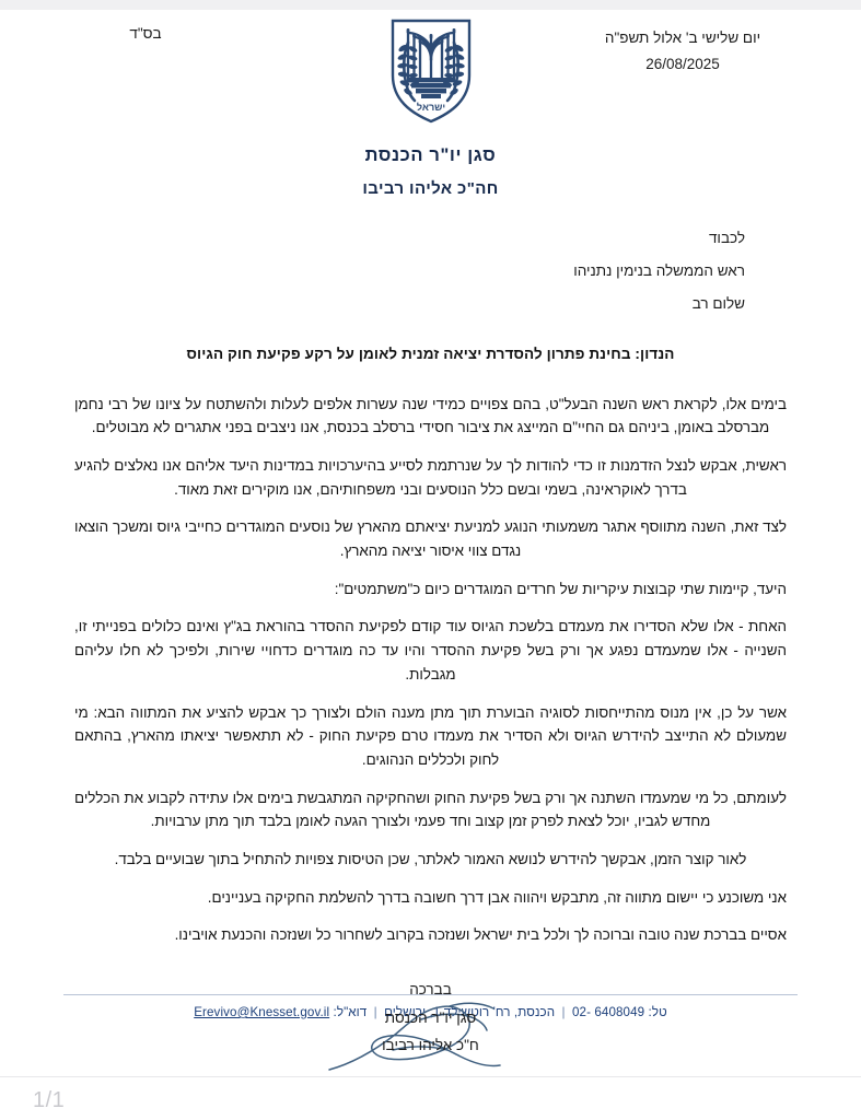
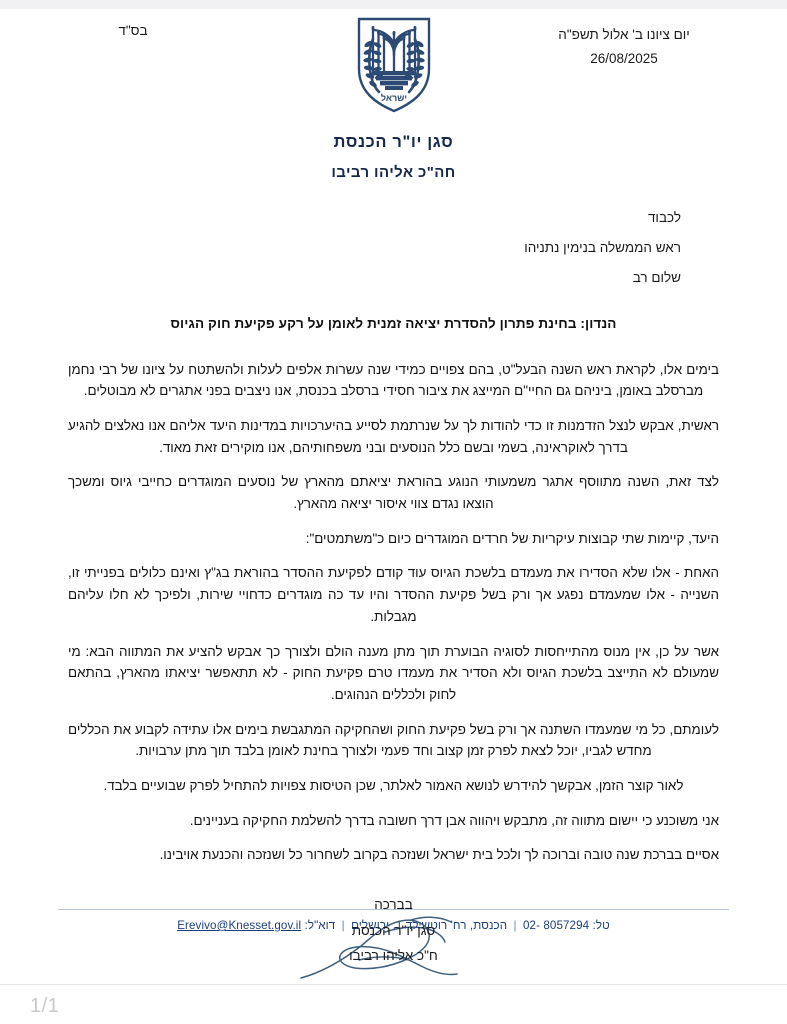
- יום שלישי ב' אלול תשפ"ה
+ יום ציונו ב' אלול תשפ"ה
  26/08/2025
  בס"ד
  ישראל
  סגן יו"ר הכנסת
  חה"כ אליהו רביבו
  לכבוד
  ראש הממשלה בנימין נתניהו
  שלום רב
  הנדון: בחינת פתרון להסדרת יציאה זמנית לאומן על רקע פקיעת חוק הגיוס
  בימים אלו, לקראת ראש השנה הבעל"ט, בהם צפויים כמידי שנה עשרות אלפים לעלות ולהשתטח על ציונו של רבי נחמן מברסלב באומן, ביניהם גם החיי"ם המייצג את ציבור חסידי ברסלב בכנסת, אנו ניצבים בפני אתגרים לא מבוטלים.
  ראשית, אבקש לנצל הזדמנות זו כדי להודות לך על שנרתמת לסייע בהיערכויות במדינות היעד אליהם אנו נאלצים להגיע בדרך לאוקראינה, בשמי ובשם כלל הנוסעים ובני משפחותיהם, אנו מוקירים זאת מאוד.
- לצד זאת, השנה מתווסף אתגר משמעותי הנוגע למניעת יציאתם מהארץ של נוסעים המוגדרים כחייבי גיוס ומשכך הוצאו נגדם צווי איסור יציאה מהארץ.
+ לצד זאת, השנה מתווסף אתגר משמעותי הנוגע בהוראת יציאתם מהארץ של נוסעים המוגדרים כחייבי גיוס ומשכך הוצאו נגדם צווי איסור יציאה מהארץ.
  היעד, קיימות שתי קבוצות עיקריות של חרדים המוגדרים כיום כ"משתמטים":
  האחת - אלו שלא הסדירו את מעמדם בלשכת הגיוס עוד קודם לפקיעת ההסדר בהוראת בג"ץ ואינם כלולים בפנייתי זו, השנייה - אלו שמעמדם נפגע אך ורק בשל פקיעת ההסדר והיו עד כה מוגדרים כדחויי שירות, ולפיכך לא חלו עליהם מגבלות.
- אשר על כן, אין מנוס מהתייחסות לסוגיה הבוערת תוך מתן מענה הולם ולצורך כך אבקש להציע את המתווה הבא: מי שמעולם לא התייצב להידרש הגיוס ולא הסדיר את מעמדו טרם פקיעת החוק - לא תתאפשר יציאתו מהארץ, בהתאם לחוק ולכללים הנהוגים.
+ אשר על כן, אין מנוס מהתייחסות לסוגיה הבוערת תוך מתן מענה הולם ולצורך כך אבקש להציע את המתווה הבא: מי שמעולם לא התייצב בלשכת הגיוס ולא הסדיר את מעמדו טרם פקיעת החוק - לא תתאפשר יציאתו מהארץ, בהתאם לחוק ולכללים הנהוגים.
- לעומתם, כל מי שמעמדו השתנה אך ורק בשל פקיעת החוק ושהחקיקה המתגבשת בימים אלו עתידה לקבוע את הכללים מחדש לגביו, יוכל לצאת לפרק זמן קצוב וחד פעמי ולצורך הגעה לאומן בלבד תוך מתן ערבויות.
+ לעומתם, כל מי שמעמדו השתנה אך ורק בשל פקיעת החוק ושהחקיקה המתגבשת בימים אלו עתידה לקבוע את הכללים מחדש לגביו, יוכל לצאת לפרק זמן קצוב וחד פעמי ולצורך בחינת לאומן בלבד תוך מתן ערבויות.
- לאור קוצר הזמן, אבקשך להידרש לנושא האמור לאלתר, שכן הטיסות צפויות להתחיל בתוך שבועיים בלבד.
+ לאור קוצר הזמן, אבקשך להידרש לנושא האמור לאלתר, שכן הטיסות צפויות להתחיל לפרק שבועיים בלבד.
  אני משוכנע כי יישום מתווה זה, מתבקש ויהווה אבן דרך חשובה בדרך להשלמת החקיקה בעניינים.
  אסיים בברכת שנה טובה וברוכה לך ולכל בית ישראל ושנזכה בקרוב לשחרור כל ושנזכה והכנעת אויבינו.
  בברכה
  סגן יו"ר הכנסת
  ח"כ אליהו רביבו
- טל: 02- 6408049 | הכנסת, רח' רוטשילד 1,רושלים | דוא"ל: Erevivo@Knesset.gov.il
+ טל: 02- 8057294 | הכנסת, רח' רוטשילד 1,רושלים | דוא"ל: Erevivo@Knesset.gov.il
  1/1
